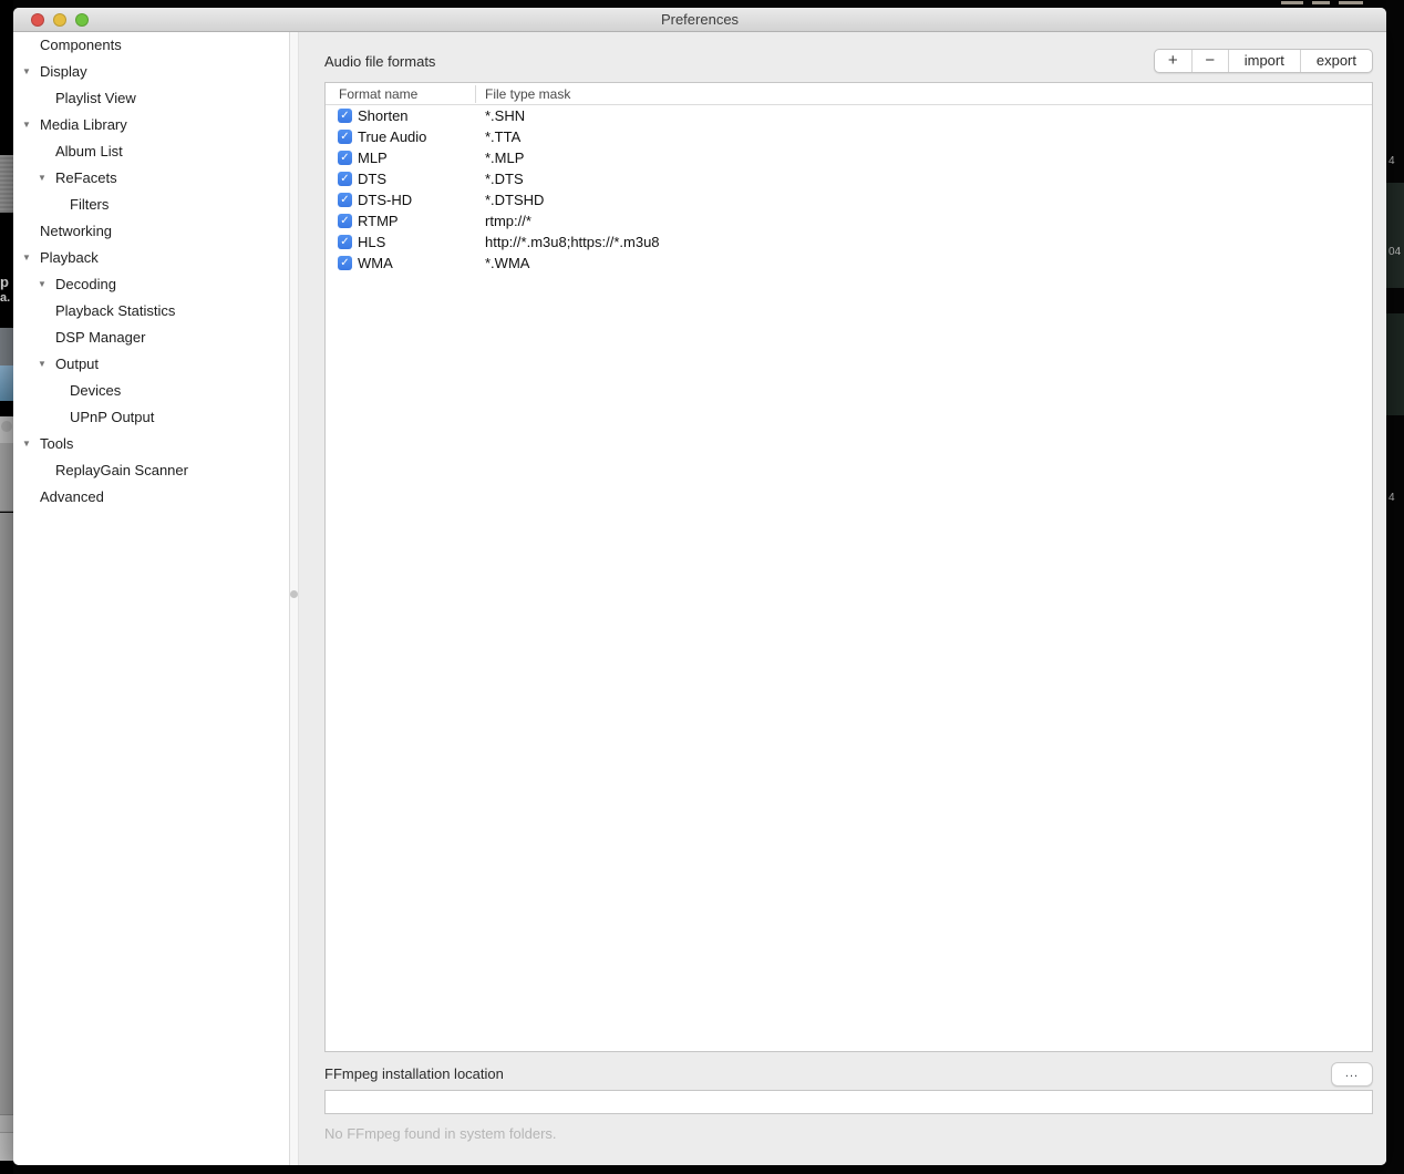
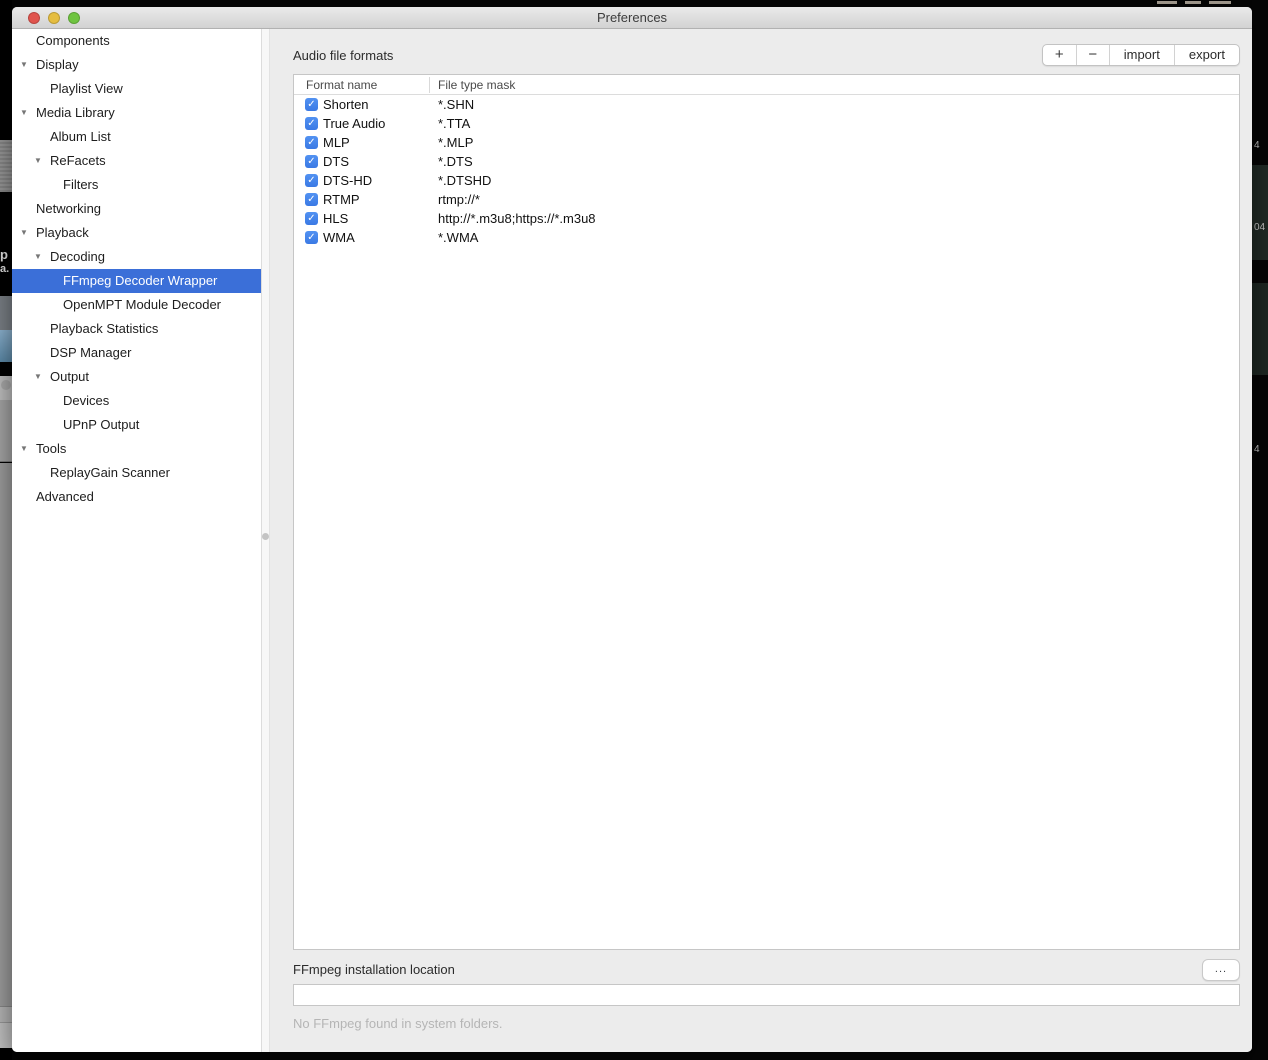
  p
  a.
  4
  04
  4
  Preferences
  Components
  ▼
  Display
  Playlist View
  ▼
  Media Library
  Album List
  ▼
  ReFacets
  Filters
  Networking
  ▼
  Playback
  ▼
  Decoding
+ FFmpeg Decoder Wrapper
+ OpenMPT Module Decoder
  Playback Statistics
  DSP Manager
  ▼
  Output
  Devices
  UPnP Output
  ▼
  Tools
  ReplayGain Scanner
  Advanced
  Audio file formats
  +
  −
  import
  export
  Format name
  File type mask
  ✓
  Shorten
  *.SHN
  ✓
  True Audio
  *.TTA
  ✓
  MLP
  *.MLP
  ✓
  DTS
  *.DTS
  ✓
  DTS-HD
  *.DTSHD
  ✓
  RTMP
  rtmp://*
  ✓
  HLS
  http://*.m3u8;https://*.m3u8
  ✓
  WMA
  *.WMA
  FFmpeg installation location
  ...
  No FFmpeg found in system folders.
